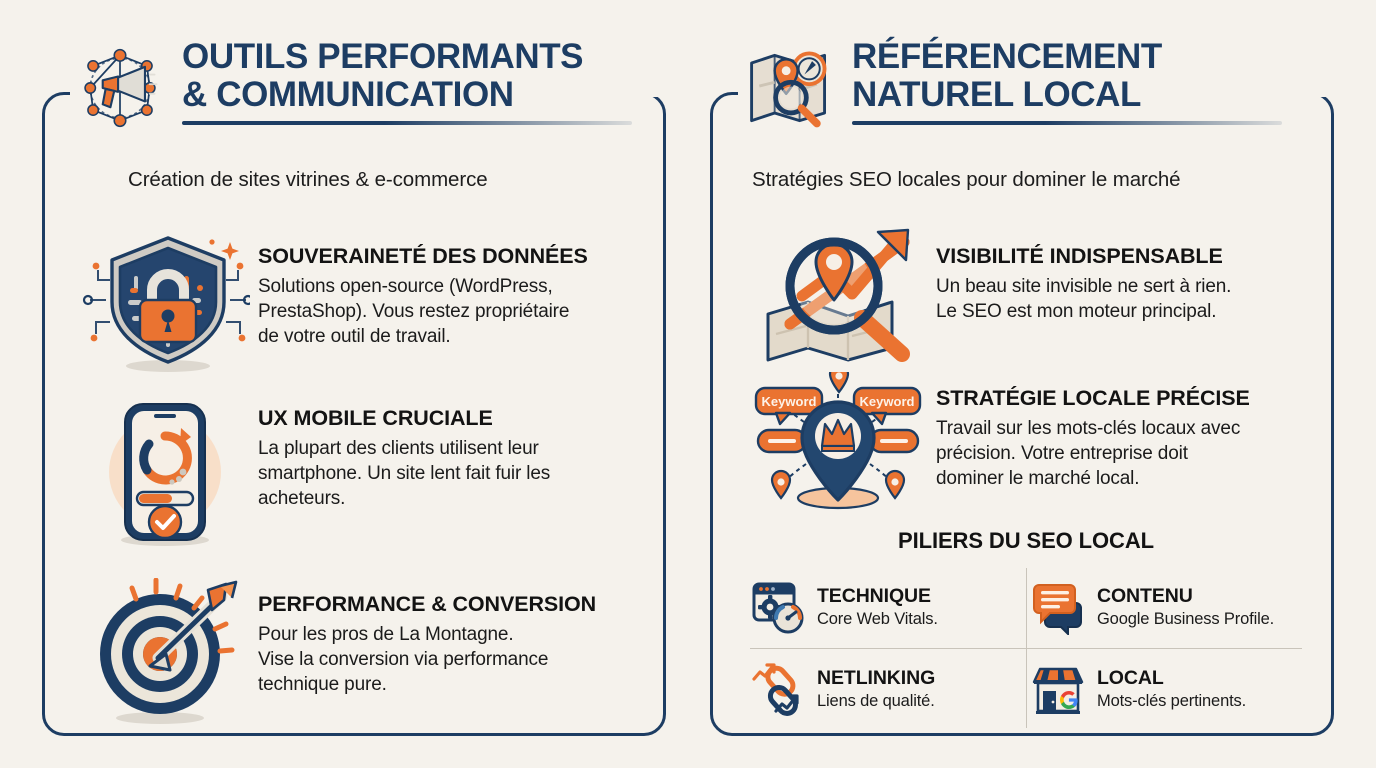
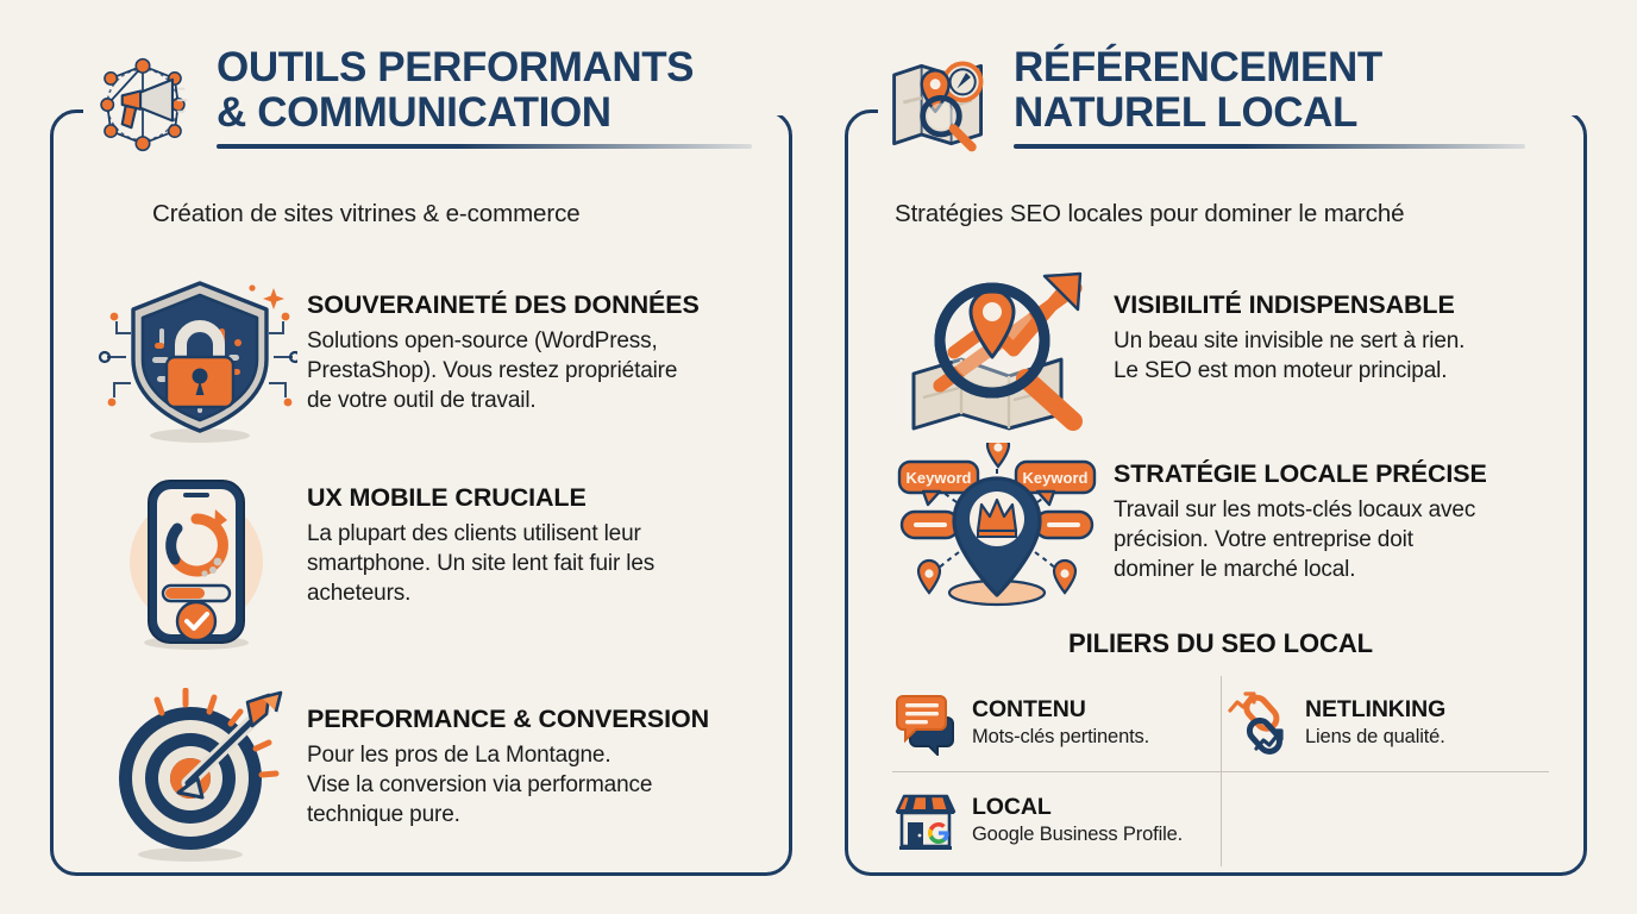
  OUTILS PERFORMANTS
  & COMMUNICATION
  Création de sites vitrines & e-commerce
  SOUVERAINETÉ DES DONNÉES
  Solutions open-source (WordPress,
  PrestaShop). Vous restez propriétaire
  de votre outil de travail.
  UX MOBILE CRUCIALE
  La plupart des clients utilisent leur
  smartphone. Un site lent fait fuir les
  acheteurs.
  PERFORMANCE & CONVERSION
  Pour les pros de La Montagne.
  Vise la conversion via performance
  technique pure.
  RÉFÉRENCEMENT
  NATUREL LOCAL
  Stratégies SEO locales pour dominer le marché
  VISIBILITÉ INDISPENSABLE
  Un beau site invisible ne sert à rien.
  Le SEO est mon moteur principal.
  Keyword
  Keyword
  STRATÉGIE LOCALE PRÉCISE
  Travail sur les mots-clés locaux avec
  précision. Votre entreprise doit
  dominer le marché local.
  PILIERS DU SEO LOCAL
- TECHNIQUE
- Core Web Vitals.
  CONTENU
- Google Business Profile.
+ Mots-clés pertinents.
  NETLINKING
  Liens de qualité.
  LOCAL
- Mots-clés pertinents.
+ Google Business Profile.
